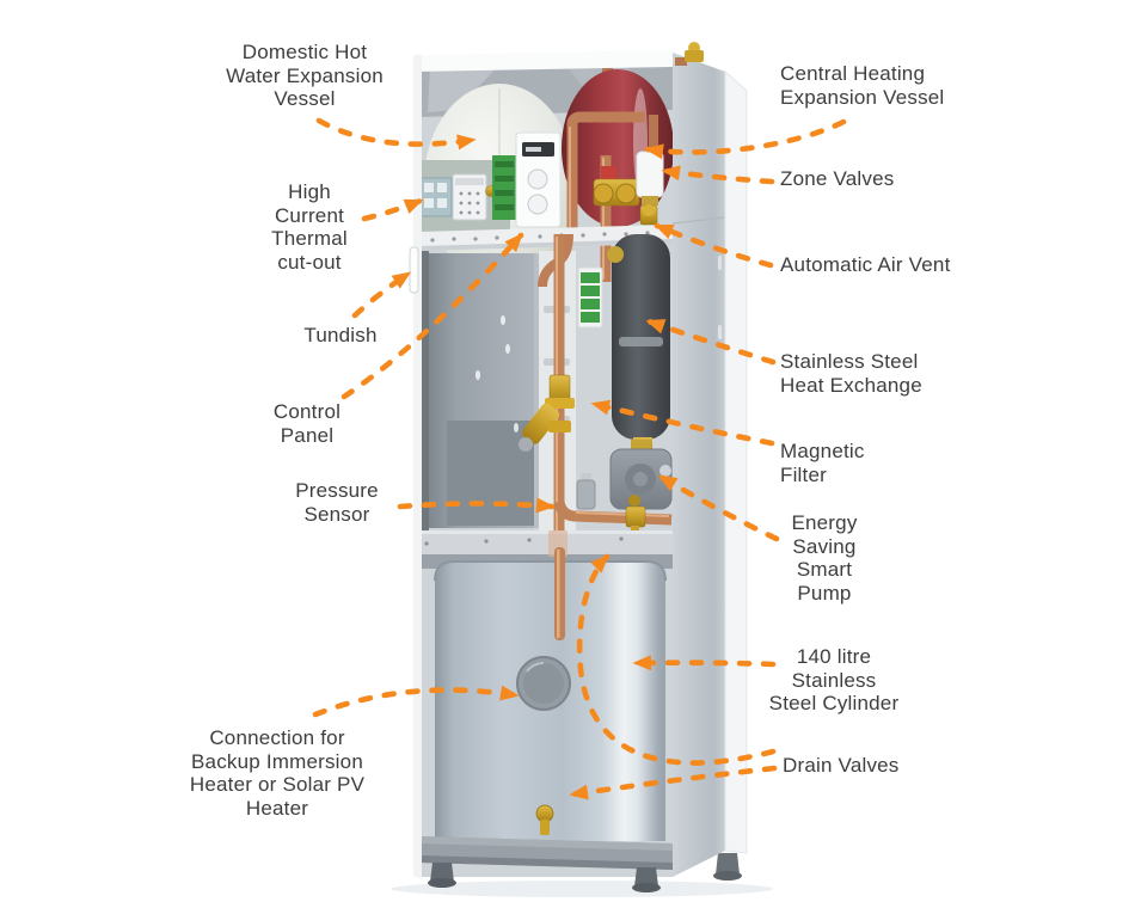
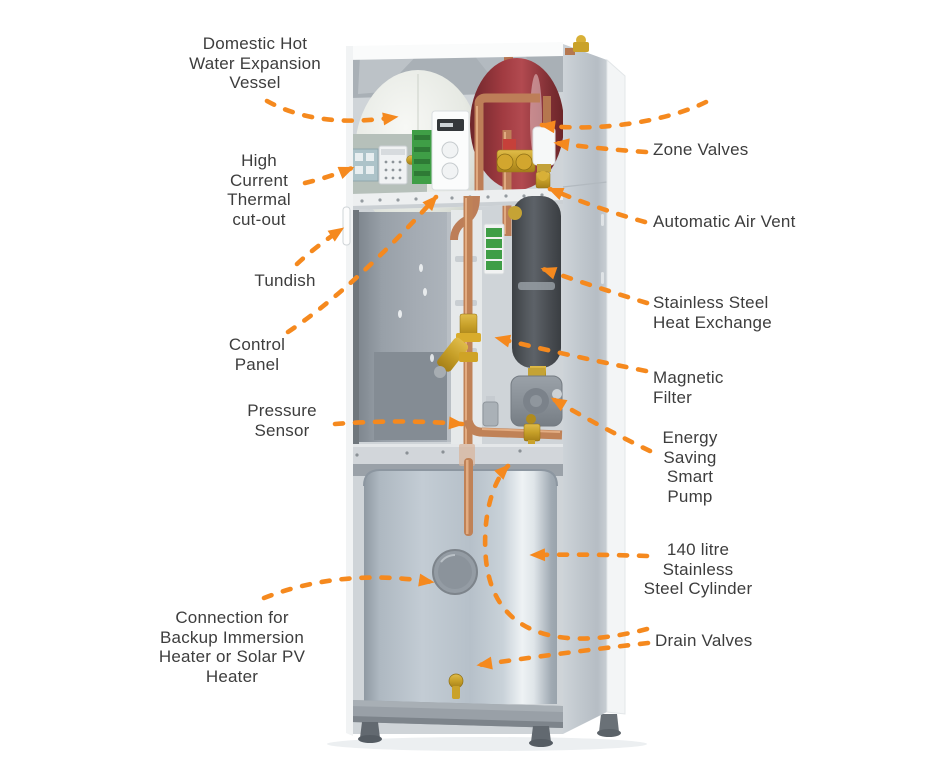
  Domestic Hot
  Water Expansion
  Vessel
  High
  Current
  Thermal
  cut-out
  Tundish
  Control
  Panel
  Pressure
  Sensor
  Connection for
  Backup Immersion
  Heater or Solar PV
  Heater
- Central Heating
- Expansion Vessel
  Zone Valves
  Automatic Air Vent
  Stainless Steel
  Heat Exchange
  Magnetic
  Filter
  Energy
  Saving
  Smart
  Pump
  140 litre
  Stainless
  Steel Cylinder
  Drain Valves
